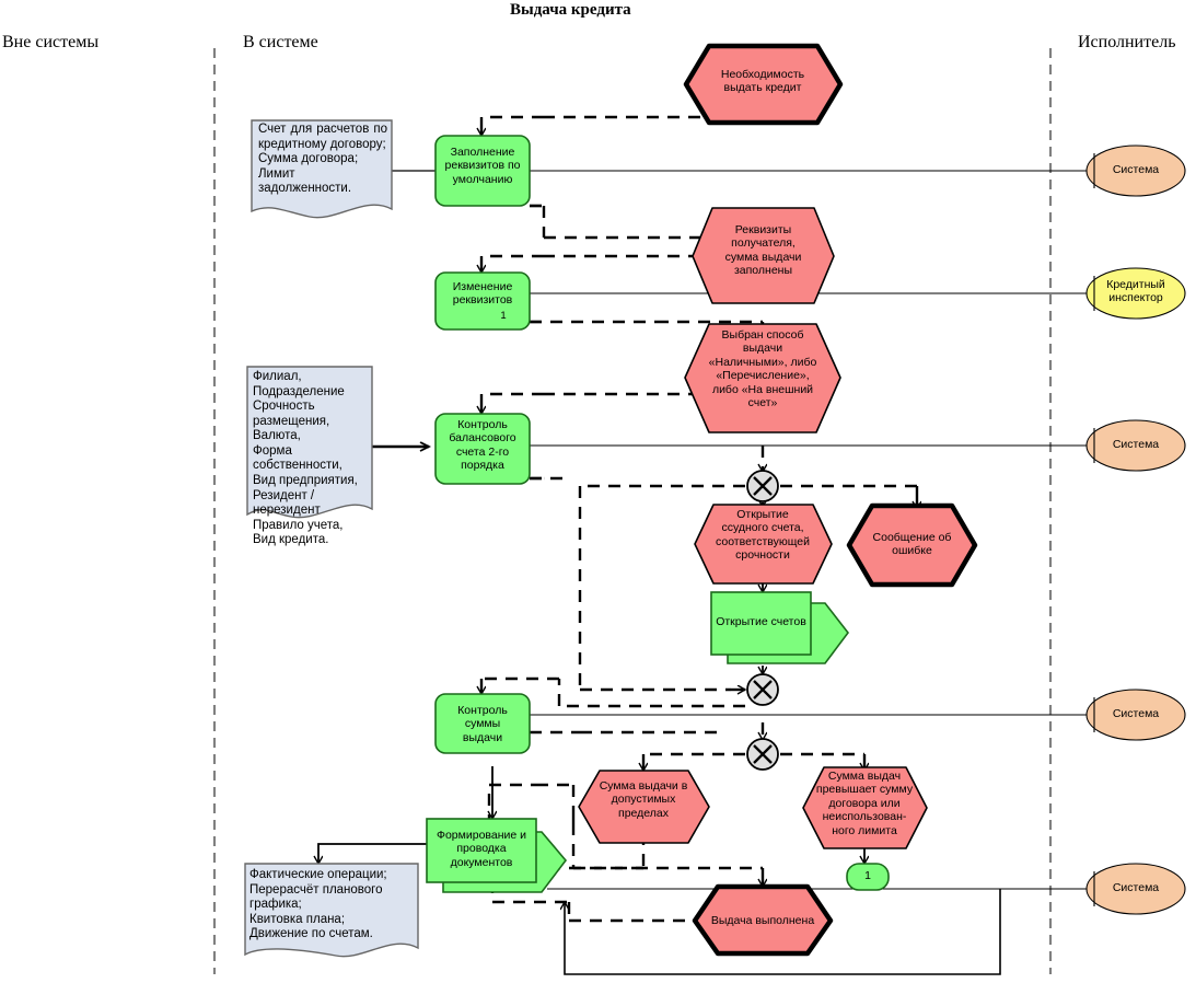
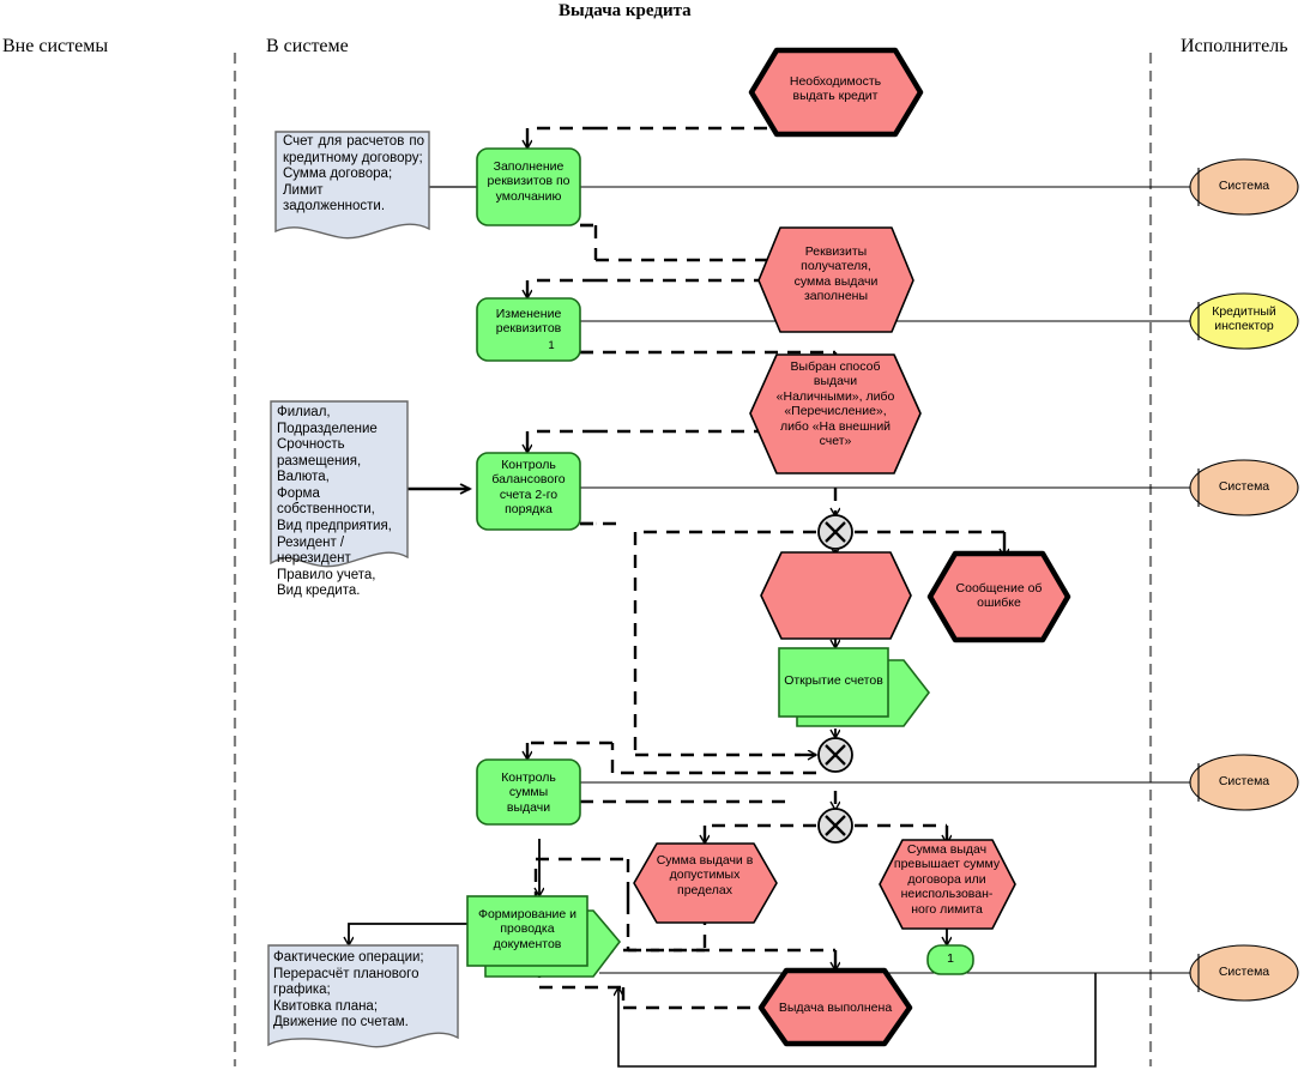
  Выдача кредита
  Вне системы
  В системе
  Исполнитель
  Счет для расчетов по кредитному договору;
  Сумма договора;
  Лимит задолженности.
  Филиал,
  Подразделение
  Срочность размещения,
  Валюта,
  Форма собственности,
  Вид предприятия,
  Резидент / нерезидент
  Правило учета,
  Вид кредита.
  Фактические операции;
  Перерасчёт планового графика;
  Квитовка плана;
  Движение по счетам.
  Заполнение
  реквизитов по
  умолчанию
  Изменение
  реквизитов
  1
  Контроль
  балансового
  счета 2-го
  порядка
  Открытие счетов
  Контроль
  суммы
  выдачи
  Формирование и
  проводка
  документов
  Необходимость
  выдать кредит
  Реквизиты
  получателя,
  сумма выдачи
  заполнены
  Выбран способ
  выдачи
  «Наличными», либо
  «Перечисление»,
  либо «На внешний
  счет»
- Открытие
- ссудного счета,
- соответствующей
- срочности
  Сообщение об
  ошибке
  Сумма выдачи в
  допустимых
  пределах
  Сумма выдач
  превышает сумму
  договора или
  неиспользован-
  ного лимита
  Выдача выполнена
  1
  Система
  Кредитный
  инспектор
  Система
  Система
  Система
